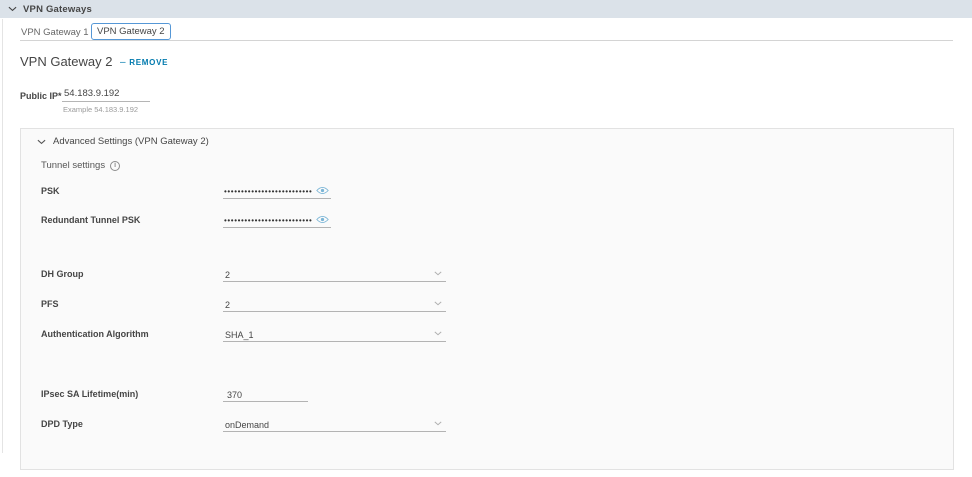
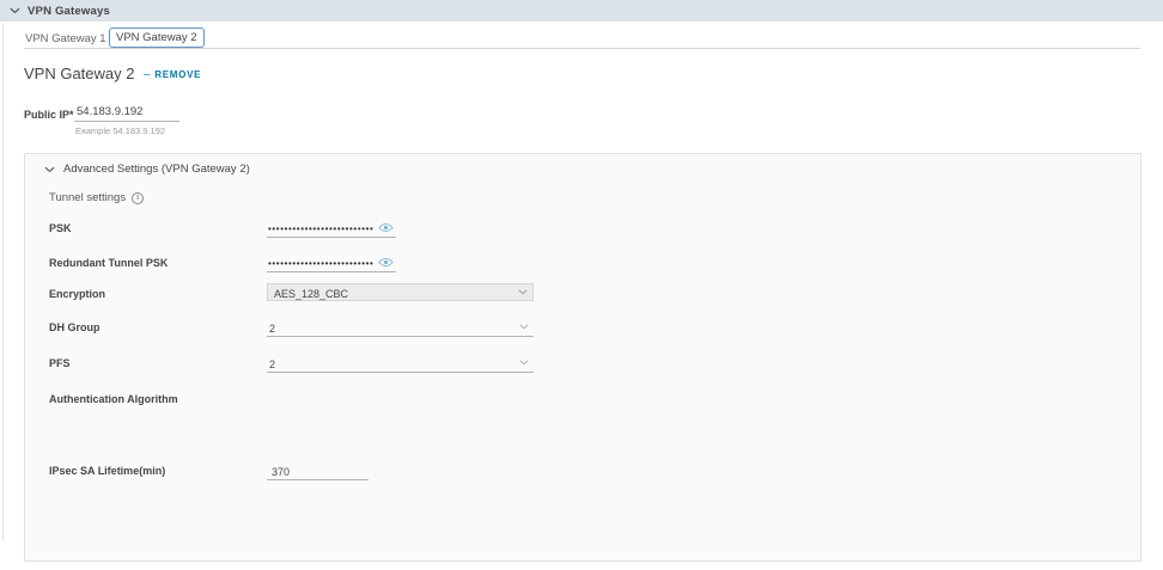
  VPN Gateways
  VPN Gateway 1
  VPN Gateway 2
  VPN Gateway 2
  –
  REMOVE
  Public IP*
  54.183.9.192
  Example 54.183.9.192
  Advanced Settings (VPN Gateway 2)
  Tunnel settings
  PSK
  ••••••••••••••••••••••••••
  Redundant Tunnel PSK
  ••••••••••••••••••••••••••
+ Encryption
+ AES_128_CBC
  DH Group
  2
  PFS
  2
  Authentication Algorithm
- SHA_1
  IPsec SA Lifetime(min)
  370
- DPD Type
- onDemand
